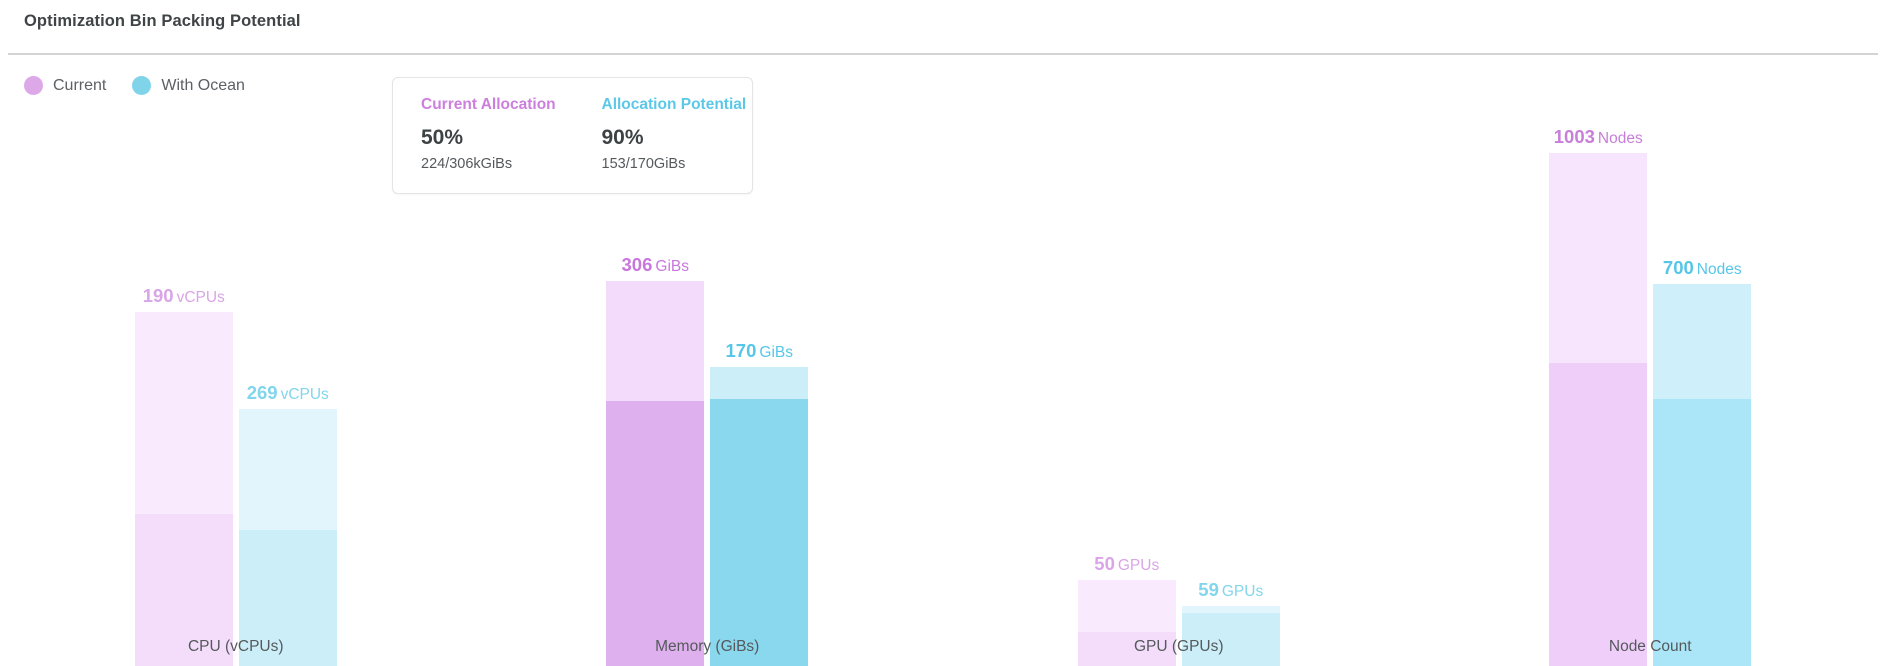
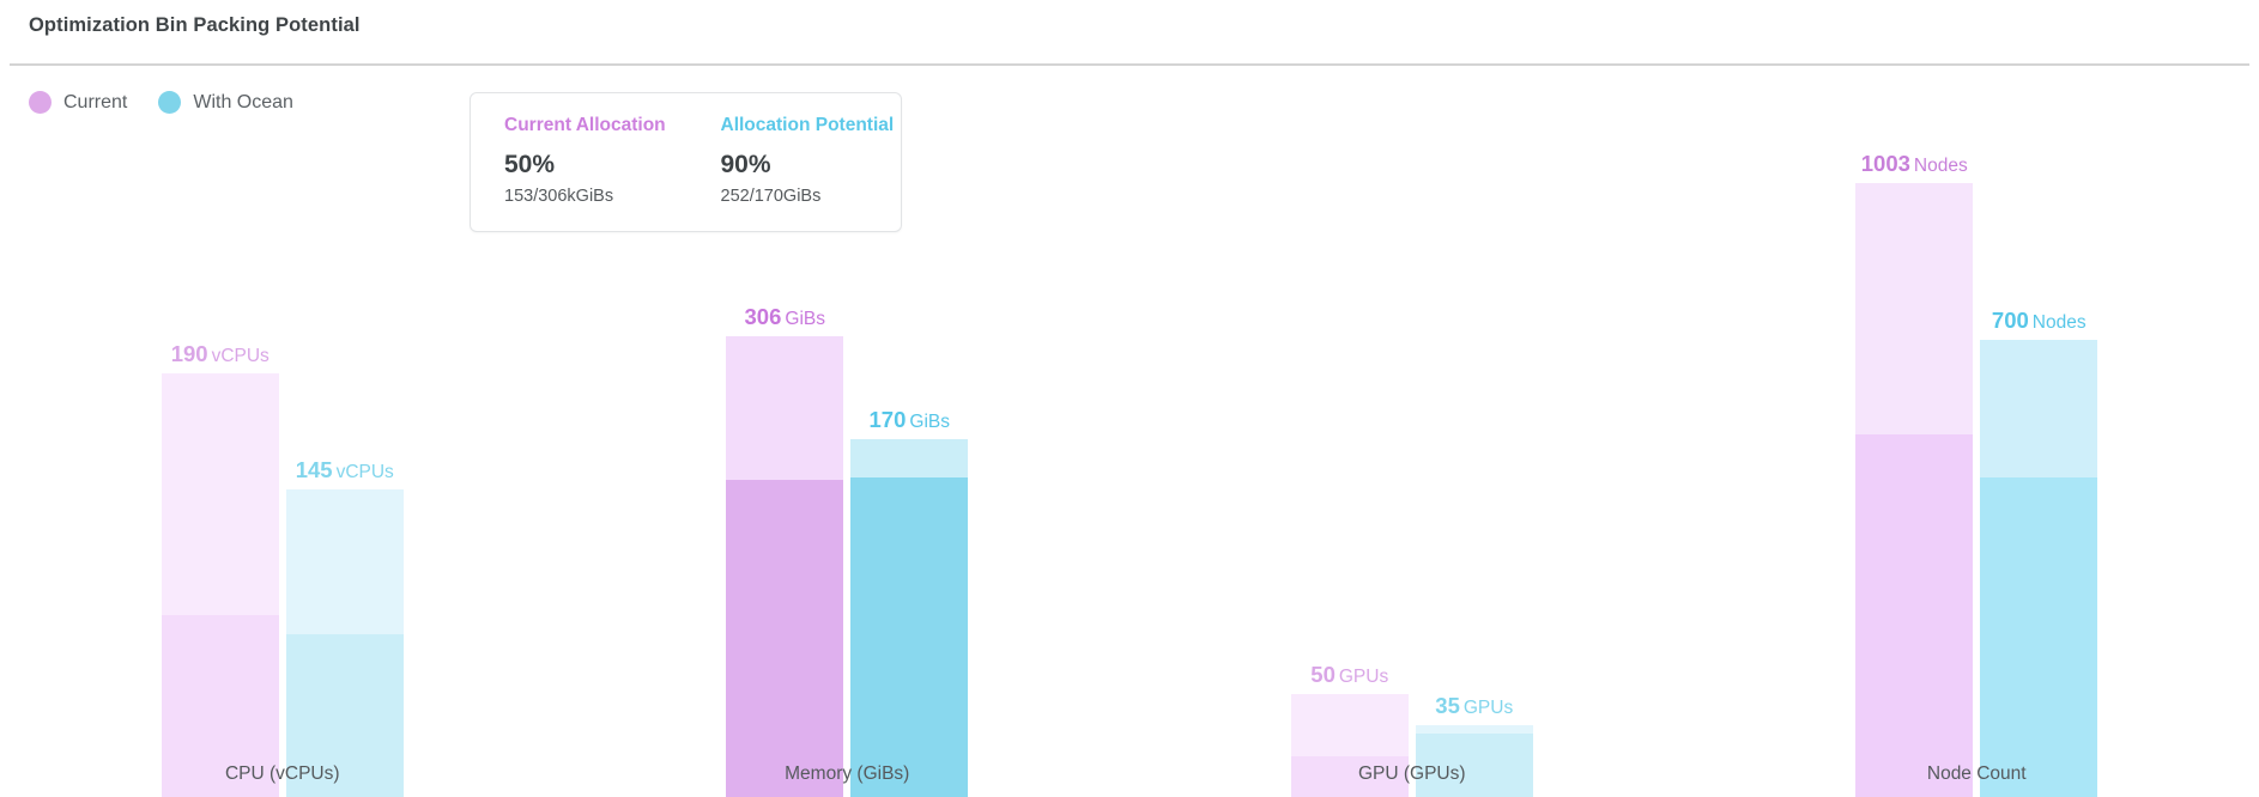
  Optimization Bin Packing Potential
  Current
  With Ocean
  Current Allocation
  50%
- 224/306kGiBs
+ 153/306kGiBs
  Allocation Potential
  90%
- 153/170GiBs
+ 252/170GiBs
  190 vCPUs
- 269 vCPUs
+ 145 vCPUs
  CPU (vCPUs)
  306 GiBs
  170 GiBs
  Memory (GiBs)
  50 GPUs
- 59 GPUs
+ 35 GPUs
  GPU (GPUs)
  1003 Nodes
  700 Nodes
  Node Count
